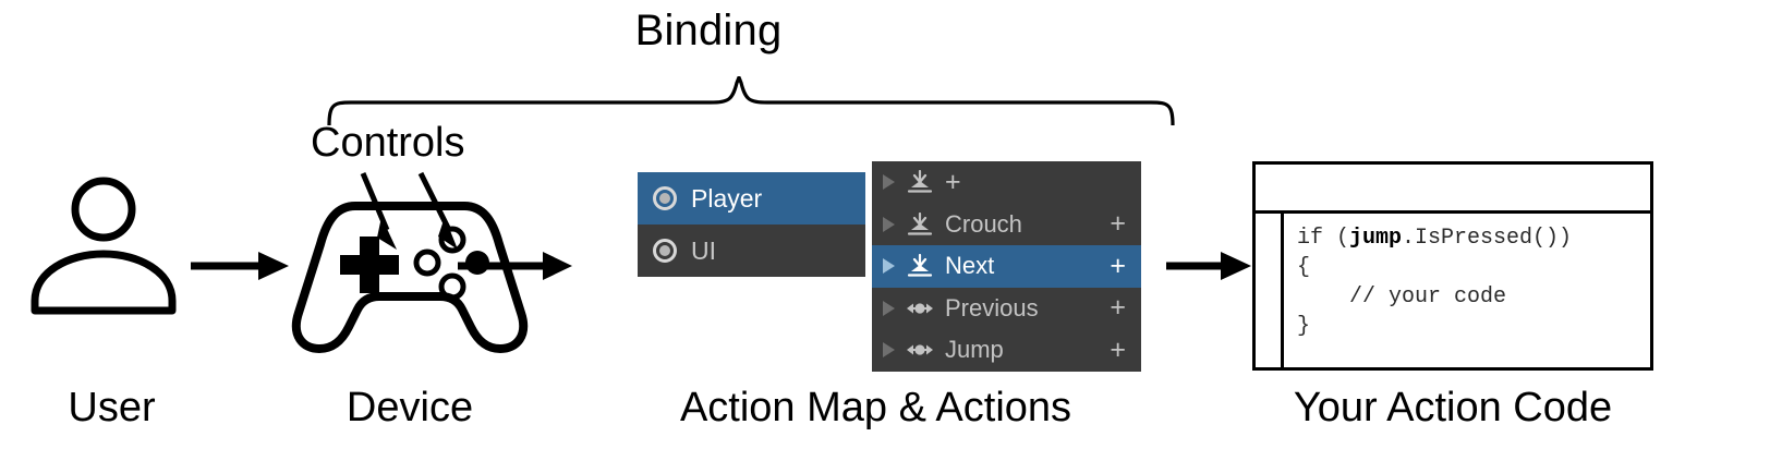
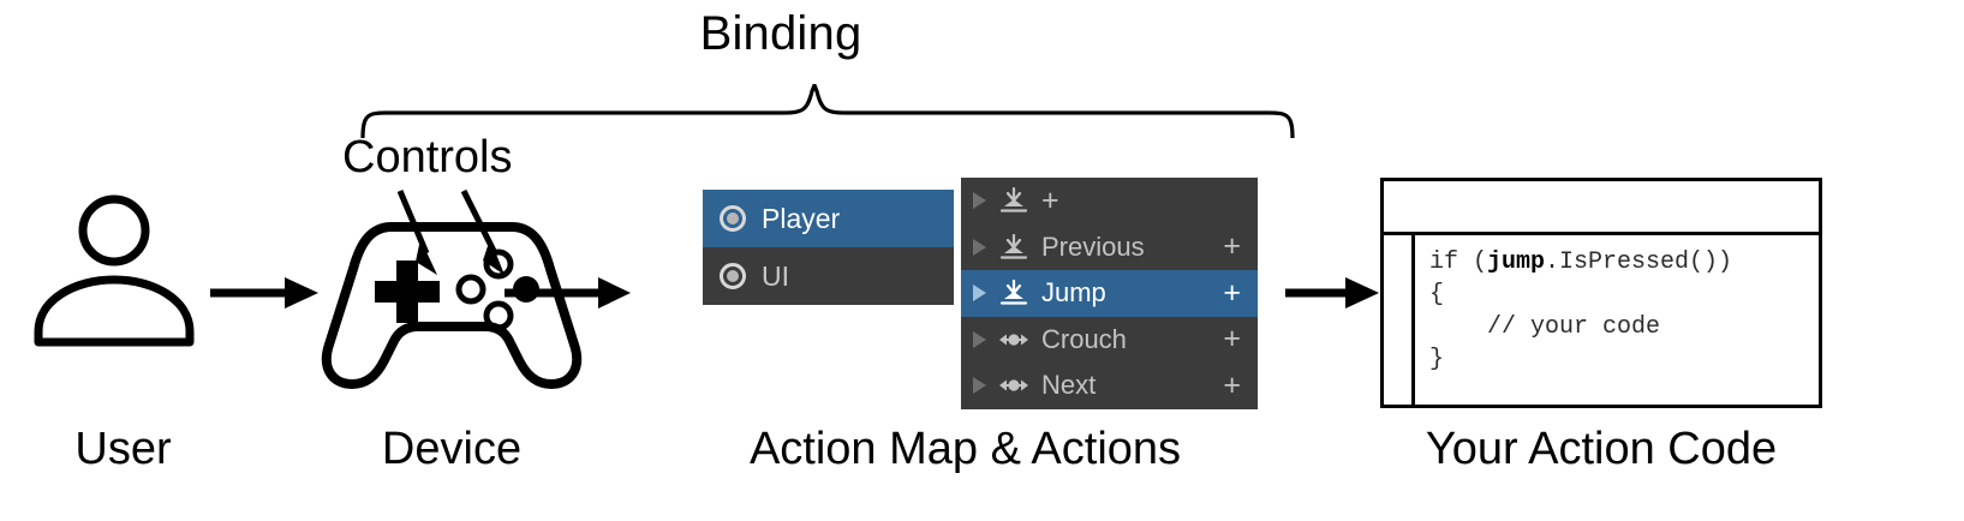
  Binding
  Controls
  Player
  UI
  +
- Crouch
+ Previous
  +
- Next
+ Jump
  +
- Previous
+ Crouch
  +
- Jump
+ Next
  +
  if (jump.IsPressed()) { // your code }
  User
  Device
  Action Map & Actions
  Your Action Code
